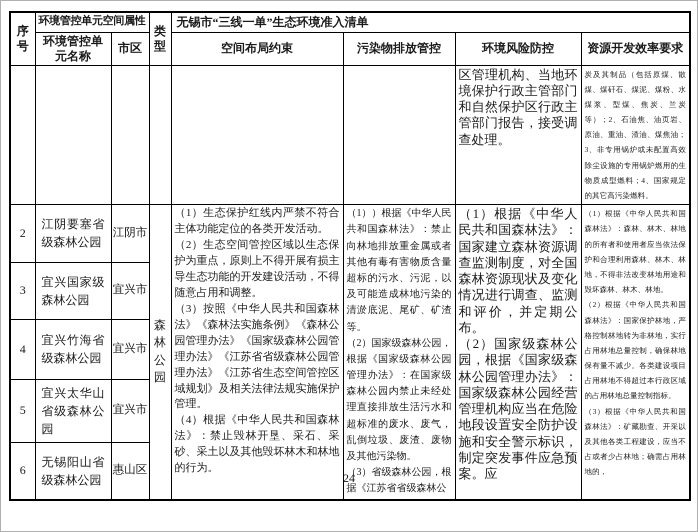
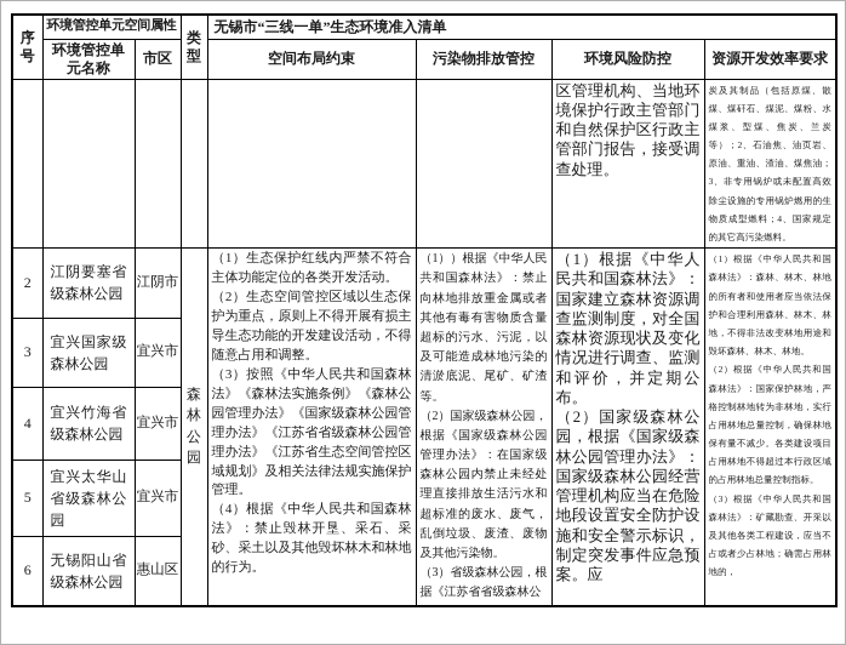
  序号	环境管控单元空间属性	类型	无锡市“三线一单”生态环境准入清单
  环境管控单元名称	市区	空间布局约束	污染物排放管控	环境风险防控	资源开发效率要求
  						区管理机构、当地环境保护行政主管部门和自然保护区行政主管部门报告，接受调查处理。	炭及其制品（包括原煤、散煤、煤矸石、煤泥、煤粉、水煤浆、型煤、焦炭、兰炭等）；2、石油焦、油页岩、原油、重油、渣油、煤焦油；3、非专用锅炉或未配置高效除尘设施的专用锅炉燃用的生物质成型燃料；4、国家规定的其它高污染燃料。
  2	江阴要塞省级森林公园	江阴市	森林公园	（1）生态保护红线内严禁不符合主体功能定位的各类开发活动。 （2）生态空间管控区域以生态保护为重点，原则上不得开展有损主导生态功能的开发建设活动，不得随意占用和调整。 （3）按照《中华人民共和国森林法》《森林法实施条例》《森林公园管理办法》《国家级森林公园管理办法》《江苏省省级森林公园管理办法》《江苏省生态空间管控区域规划》及相关法律法规实施保护管理。 （4）根据《中华人民共和国森林法》：禁止毁林开垦、采石、采砂、采土以及其他毁坏林木和林地的行为。	（1））根据《中华人民共和国森林法》：禁止向林地排放重金属或者其他有毒有害物质含量超标的污水、污泥，以及可能造成林地污染的清淤底泥、尾矿、矿渣等。 （2）国家级森林公园，根据《国家级森林公园管理办法》：在国家级森林公园内禁止未经处理直接排放生活污水和超标准的废水、废气，乱倒垃圾、废渣、废物及其他污染物。 （3）省级森林公园，根据《江苏省省级森林公	（1）根据《中华人民共和国森林法》：国家建立森林资源调查监测制度，对全国森林资源现状及变化情况进行调查、监测和评价，并定期公布。 （2）国家级森林公园，根据《国家级森林公园管理办法》：国家级森林公园经营管理机构应当在危险地段设置安全防护设施和安全警示标识，制定突发事件应急预案。应	（1）根据《中华人民共和国森林法》：森林、林木、林地的所有者和使用者应当依法保护和合理利用森林、林木、林地，不得非法改变林地用途和毁坏森林、林木、林地。 （2）根据《中华人民共和国森林法》：国家保护林地，严格控制林地转为非林地，实行占用林地总量控制，确保林地保有量不减少。各类建设项目占用林地不得超过本行政区域的占用林地总量控制指标。 （3）根据《中华人民共和国森林法》：矿藏勘查、开采以及其他各类工程建设，应当不占或者少占林地；确需占用林地的，
  3	宜兴国家级森林公园	宜兴市
  4	宜兴竹海省级森林公园	宜兴市
  5	宜兴太华山省级森林公园	宜兴市
  6	无锡阳山省级森林公园	惠山区
- 24
